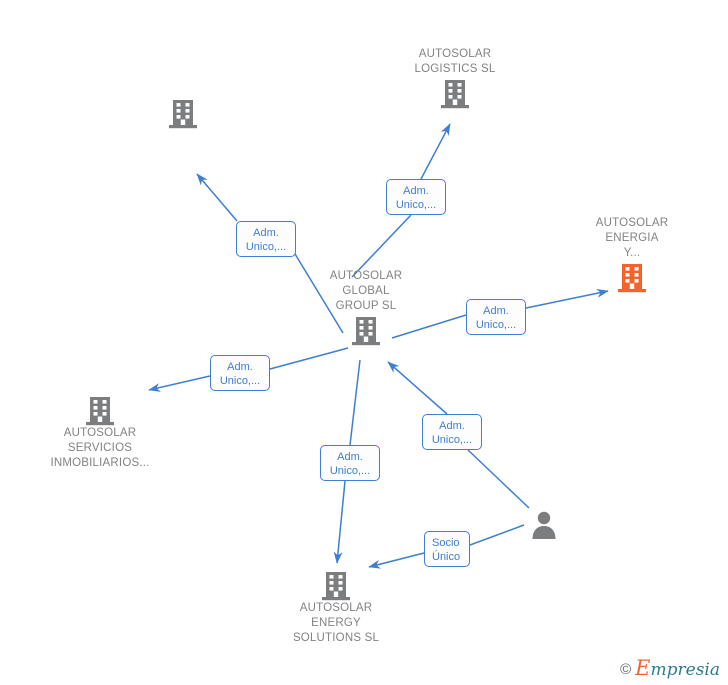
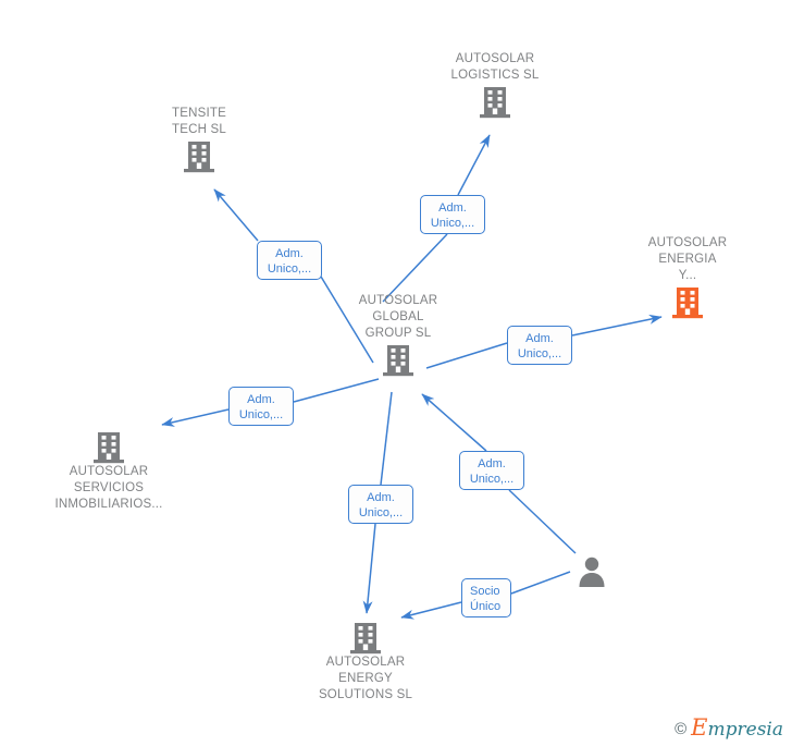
  AUTOSOLAR
  LOGISTICS SL
+ TENSITE
+ TECH SL
  AUTOSOLAR
  ENERGIA
  Y...
  AUTOSOLAR
  GLOBAL
  GROUP SL
  AUTOSOLAR
  SERVICIOS
  INMOBILIARIOS...
  AUTOSOLAR
  ENERGY
  SOLUTIONS SL
  Adm.
  Unico,...
  Adm.
  Unico,...
  Adm.
  Unico,...
  Adm.
  Unico,...
  Adm.
  Unico,...
  Adm.
  Unico,...
  Socio
  Único
  ©
  Empresia
